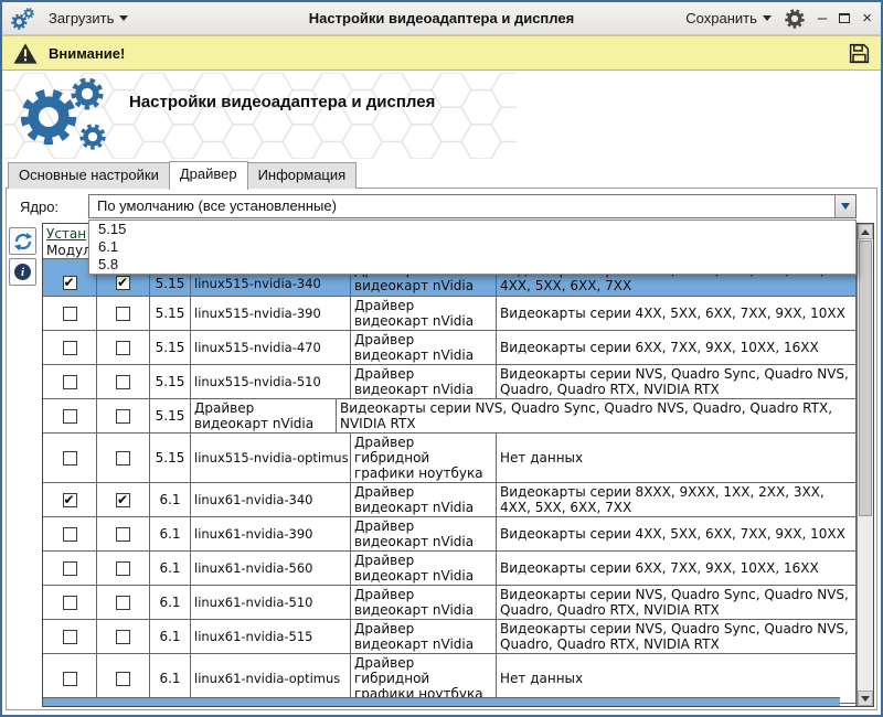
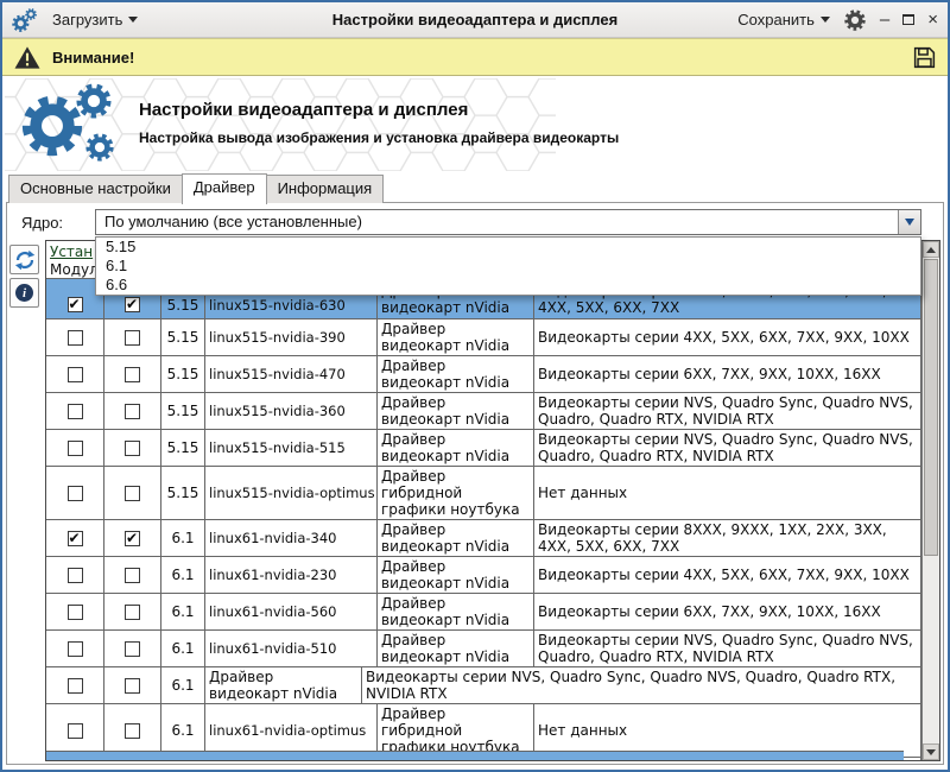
  Загрузить
  Настройки видеоадаптера и дисплея
  Сохранить
  –
  ×
  Внимание!
  Настройки видеоадаптера и дисплея
+ Настройка вывода изображения и установка драйвера видеокарты
  Основные настройки
  Драйвер
  Информация
  Ядро:
  По умолчанию (все установленные)
  i
  Устан
  Модул
  5.15
- linux515-nvidia-340
+ linux515-nvidia-630
  5.15
  linux515-nvidia-390
  Драйвер видеокарт nVidia
  Видеокарты серии 4XX, 5XX, 6XX, 7XX, 9XX, 10XX
  5.15
  linux515-nvidia-470
  Драйвер видеокарт nVidia
  Видеокарты серии 6XX, 7XX, 9XX, 10XX, 16XX
  5.15
- linux515-nvidia-510
+ linux515-nvidia-360
  Драйвер видеокарт nVidia
  Видеокарты серии NVS, Quadro Sync, Quadro NVS, Quadro, Quadro RTX, NVIDIA RTX
  5.15
+ linux515-nvidia-515
  Драйвер видеокарт nVidia
  Видеокарты серии NVS, Quadro Sync, Quadro NVS, Quadro, Quadro RTX, NVIDIA RTX
  5.15
  linux515-nvidia-optimus
  Драйвер гибридной графики ноутбука
  Нет данных
  6.1
  linux61-nvidia-340
  Драйвер видеокарт nVidia
  Видеокарты серии 8XXX, 9XXX, 1XX, 2XX, 3XX, 4XX, 5XX, 6XX, 7XX
  6.1
- linux61-nvidia-390
+ linux61-nvidia-230
  Драйвер видеокарт nVidia
  Видеокарты серии 4XX, 5XX, 6XX, 7XX, 9XX, 10XX
  6.1
  linux61-nvidia-560
  Драйвер видеокарт nVidia
  Видеокарты серии 6XX, 7XX, 9XX, 10XX, 16XX
  6.1
  linux61-nvidia-510
  Драйвер видеокарт nVidia
  Видеокарты серии NVS, Quadro Sync, Quadro NVS, Quadro, Quadro RTX, NVIDIA RTX
  6.1
- linux61-nvidia-515
  Драйвер видеокарт nVidia
  Видеокарты серии NVS, Quadro Sync, Quadro NVS, Quadro, Quadro RTX, NVIDIA RTX
  6.1
  linux61-nvidia-optimus
  Драйвер гибридной графики ноутбука
  Нет данных
  5.15
  6.1
- 5.8
+ 6.6
